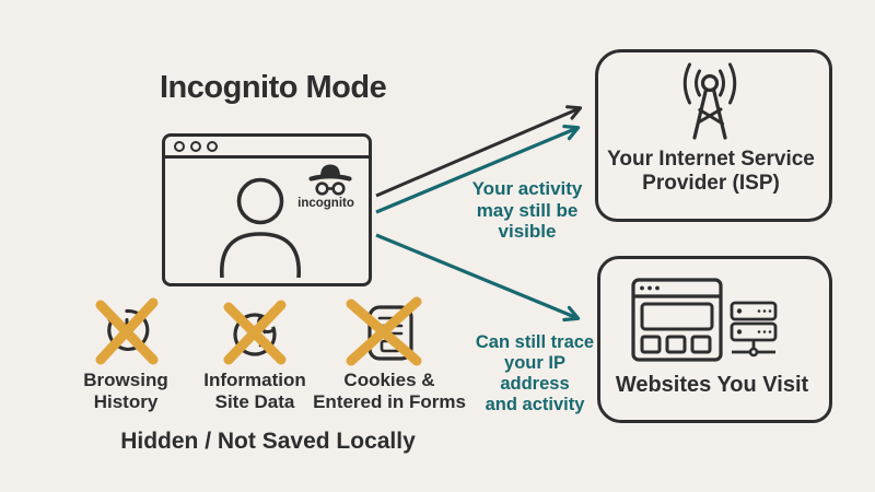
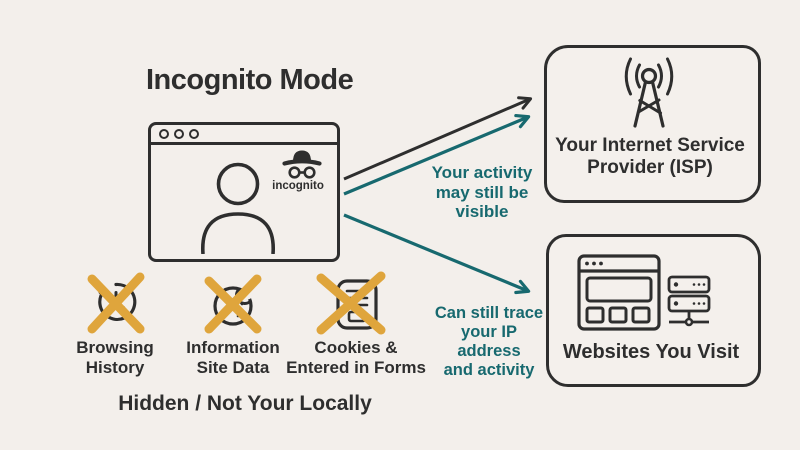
  Incognito Mode
  incognito
  Your activity
  may still be visible
  Can still trace
  your IP address
  and activity
  Your Internet Service
  Provider (ISP)
  Websites You Visit
  Browsing
  History
  Information
  Site Data
  Cookies &
  Entered in Forms
- Hidden / Not Saved Locally
+ Hidden / Not Your Locally
